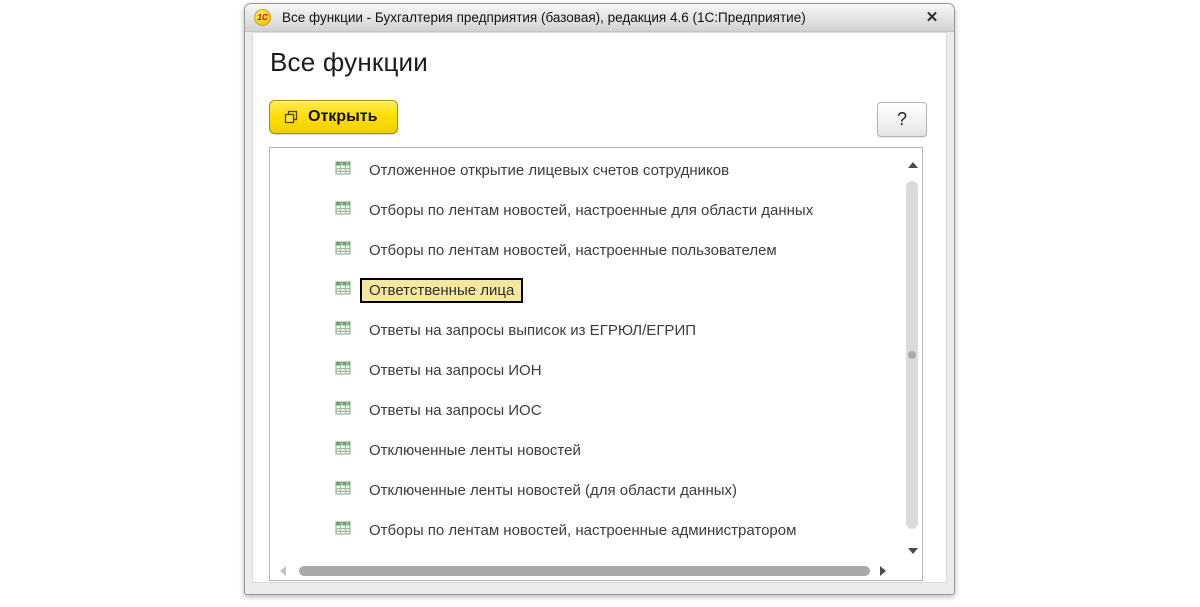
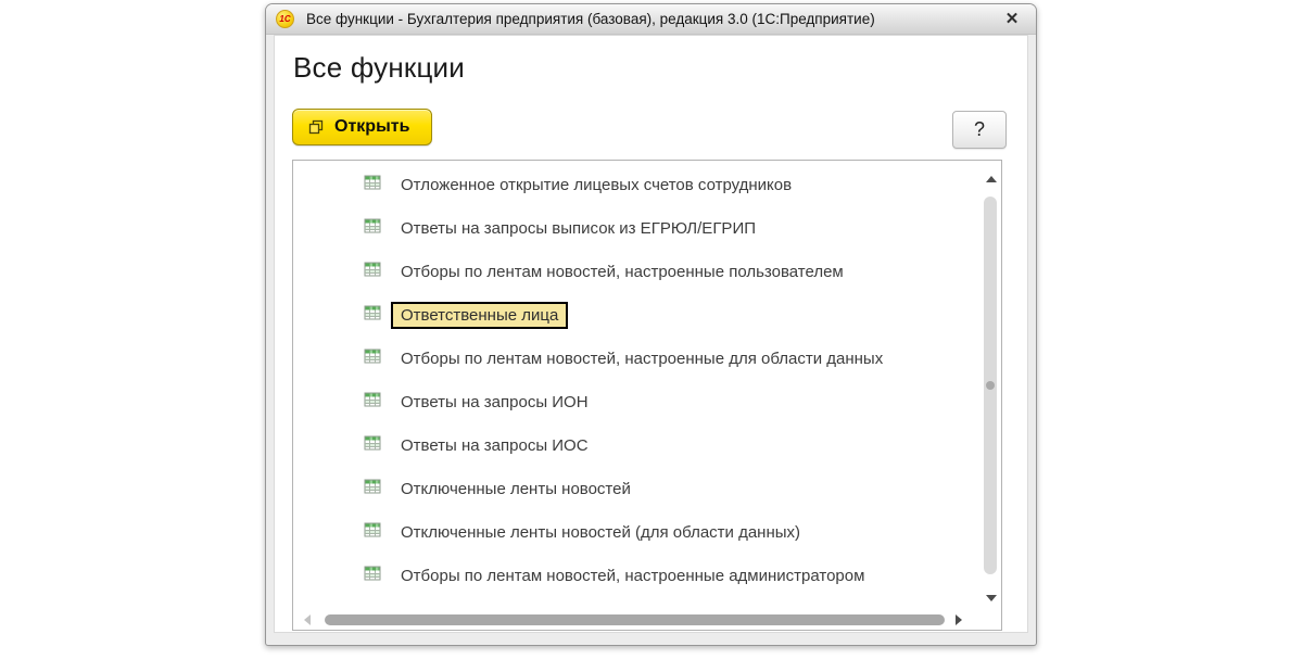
  1С
- Все функции - Бухгалтерия предприятия (базовая), редакция 4.6 (1С:Предприятие)
+ Все функции - Бухгалтерия предприятия (базовая), редакция 3.0 (1С:Предприятие)
  ✕
  Все функции
  Открыть
  ?
  Отложенное открытие лицевых счетов сотрудников
- Отборы по лентам новостей, настроенные для области данных
+ Ответы на запросы выписок из ЕГРЮЛ/ЕГРИП
  Отборы по лентам новостей, настроенные пользователем
  Ответственные лица
- Ответы на запросы выписок из ЕГРЮЛ/ЕГРИП
+ Отборы по лентам новостей, настроенные для области данных
  Ответы на запросы ИОН
  Ответы на запросы ИОС
  Отключенные ленты новостей
  Отключенные ленты новостей (для области данных)
  Отборы по лентам новостей, настроенные администратором
